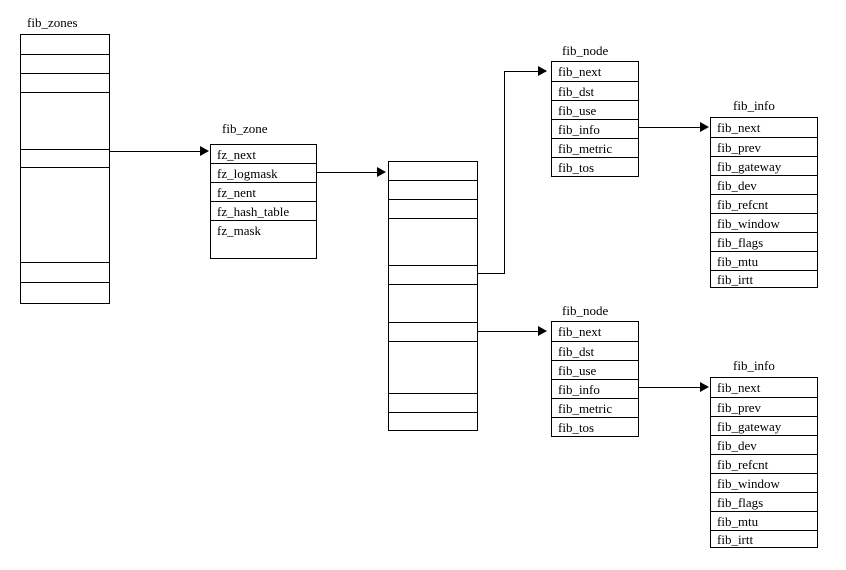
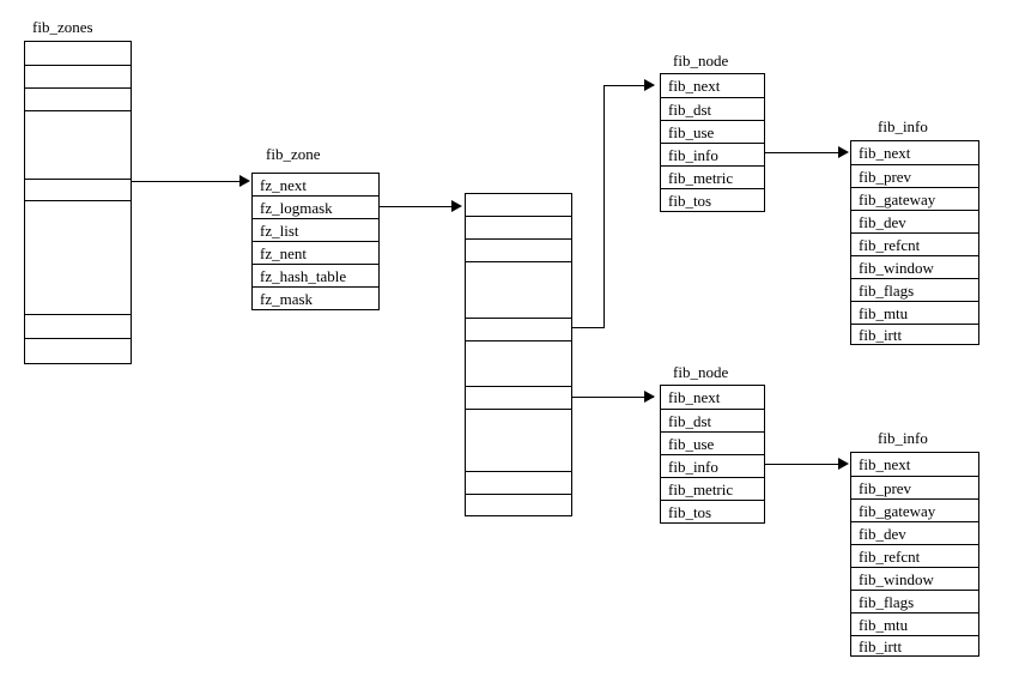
  fib_zones
  fib_zone
  fz_next
  fz_logmask
+ fz_list
  fz_nent
  fz_hash_table
  fz_mask
  fib_node
  fib_next
  fib_dst
  fib_use
  fib_info
  fib_metric
  fib_tos
  fib_info
  fib_next
  fib_prev
  fib_gateway
  fib_dev
  fib_refcnt
  fib_window
  fib_flags
  fib_mtu
  fib_irtt
  fib_node
  fib_next
  fib_dst
  fib_use
  fib_info
  fib_metric
  fib_tos
  fib_info
  fib_next
  fib_prev
  fib_gateway
  fib_dev
  fib_refcnt
  fib_window
  fib_flags
  fib_mtu
  fib_irtt
